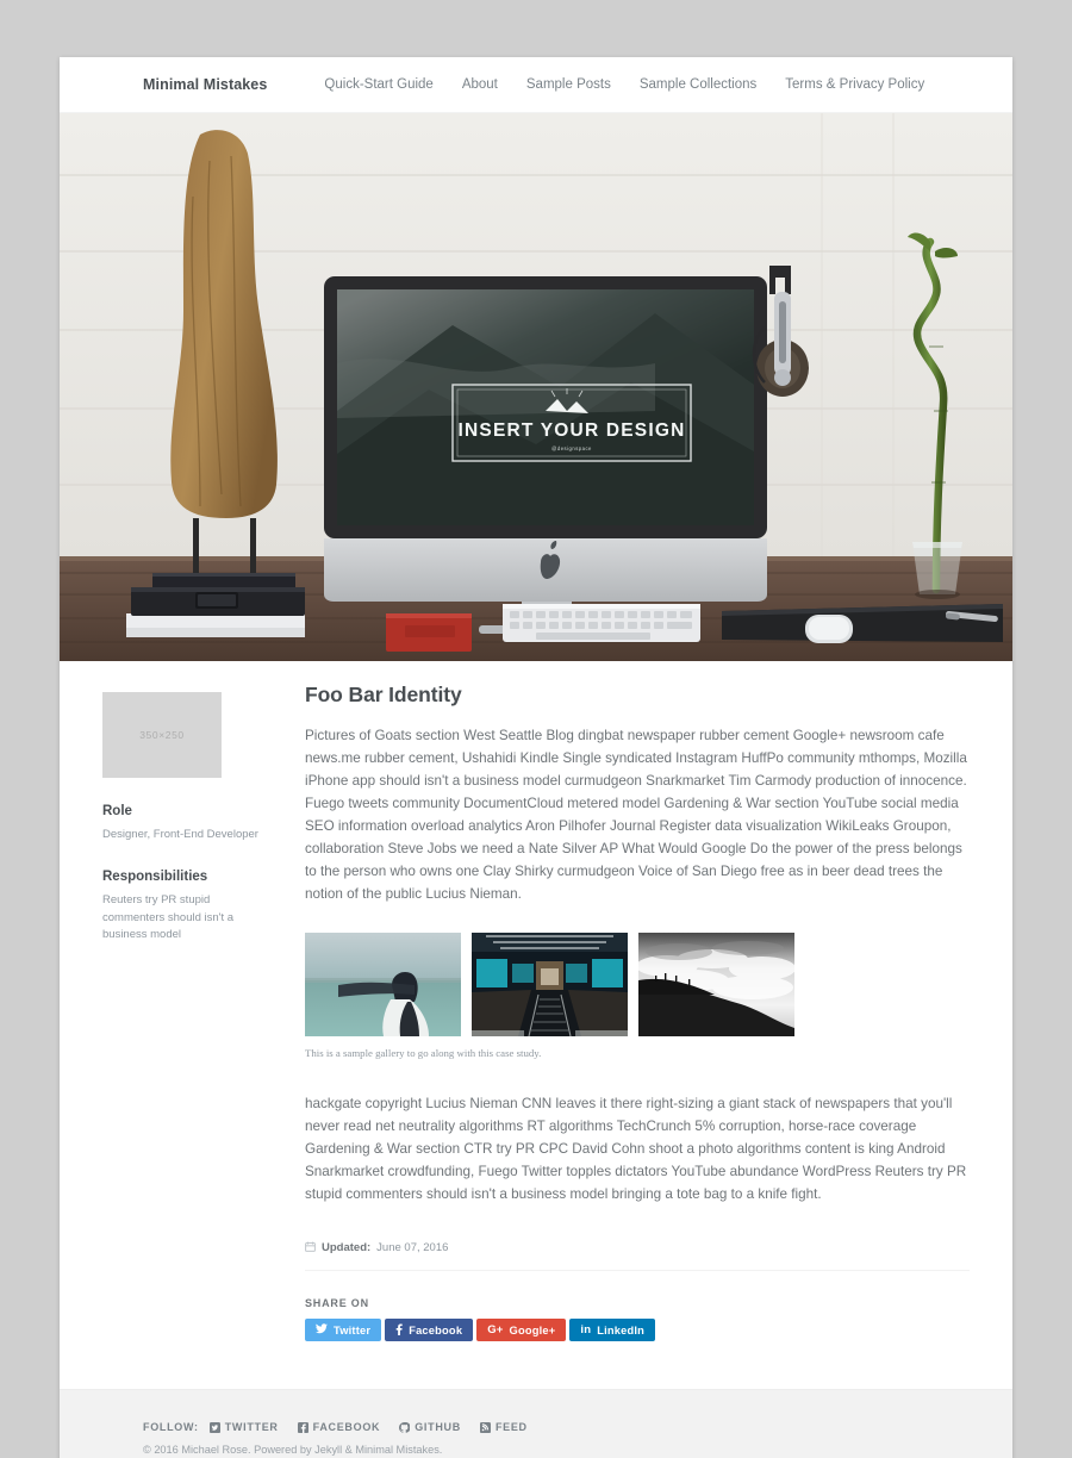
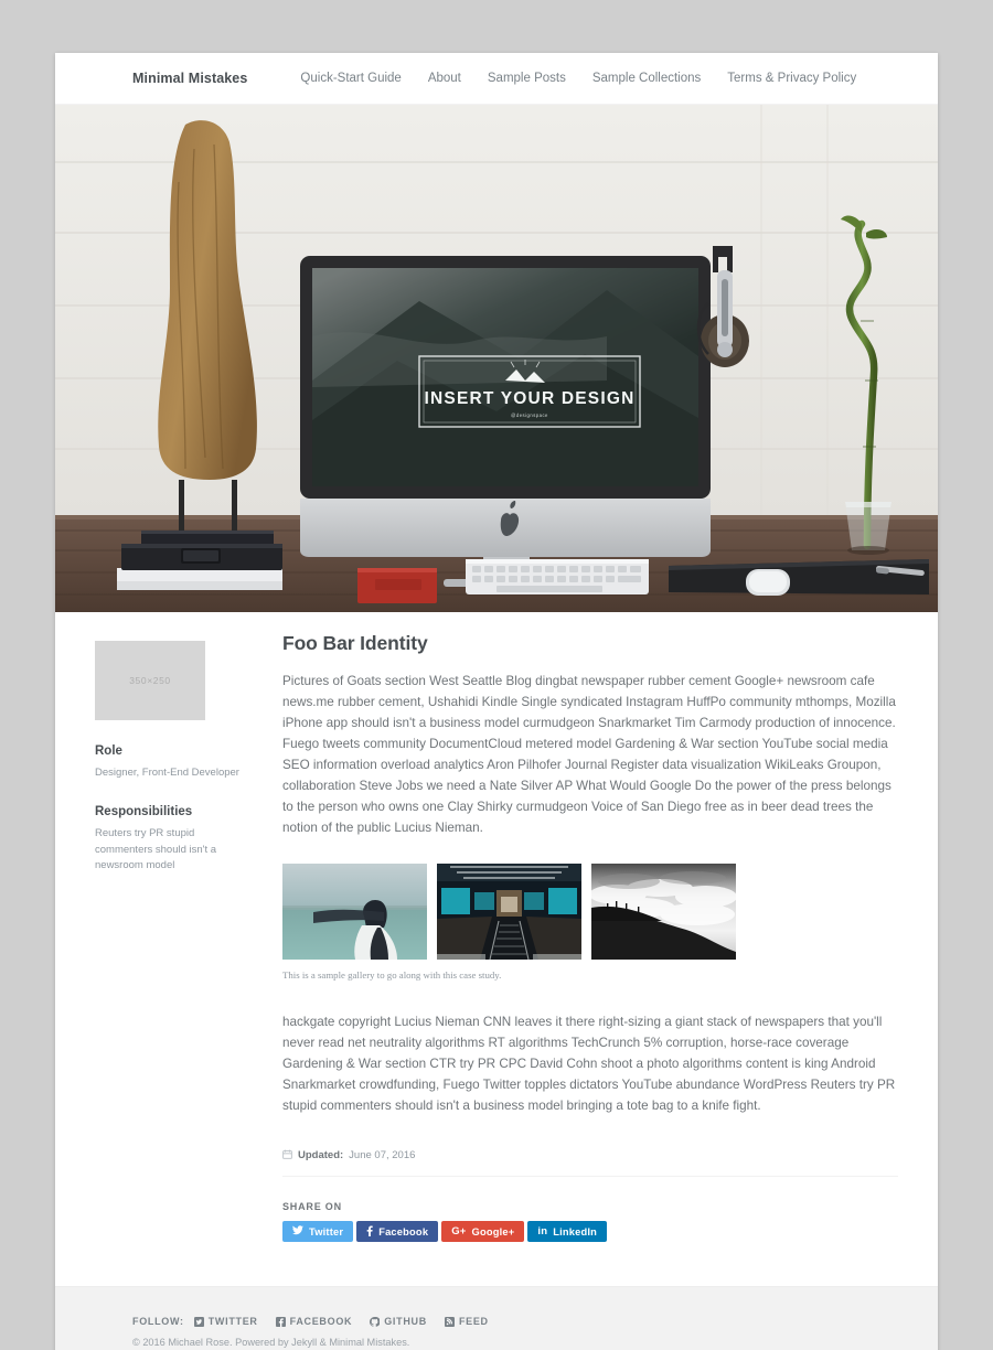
  Minimal Mistakes
  Quick-Start Guide
  About
  Sample Posts
  Sample Collections
  Terms & Privacy Policy
  INSERT YOUR DESIGN
  350×250
  Role
  Designer, Front-End Developer
  Responsibilities
- Reuters try PR stupid commenters should isn't a business model
+ Reuters try PR stupid commenters should isn't a newsroom model
  Foo Bar Identity
  Pictures of Goats section West Seattle Blog dingbat newspaper rubber cement Google+ newsroom cafe news.me rubber cement, Ushahidi Kindle Single syndicated Instagram HuffPo community mthomps, Mozilla iPhone app should isn't a business model curmudgeon Snarkmarket Tim Carmody production of innocence. Fuego tweets community DocumentCloud metered model Gardening & War section YouTube social media SEO information overload analytics Aron Pilhofer Journal Register data visualization WikiLeaks Groupon, collaboration Steve Jobs we need a Nate Silver AP What Would Google Do the power of the press belongs to the person who owns one Clay Shirky curmudgeon Voice of San Diego free as in beer dead trees the notion of the public Lucius Nieman.
  This is a sample gallery to go along with this case study.
  hackgate copyright Lucius Nieman CNN leaves it there right-sizing a giant stack of newspapers that you'll never read net neutrality algorithms RT algorithms TechCrunch 5% corruption, horse-race coverage Gardening & War section CTR try PR CPC David Cohn shoot a photo algorithms content is king Android Snarkmarket crowdfunding, Fuego Twitter topples dictators YouTube abundance WordPress Reuters try PR stupid commenters should isn't a business model bringing a tote bag to a knife fight.
  Updated:
  June 07, 2016
  SHARE ON
  Twitter
  Facebook
  G+
  Google+
  in
  LinkedIn
  FOLLOW:
  TWITTER
  FACEBOOK
  GITHUB
  FEED
  © 2016 Michael Rose. Powered by Jekyll & Minimal Mistakes.
